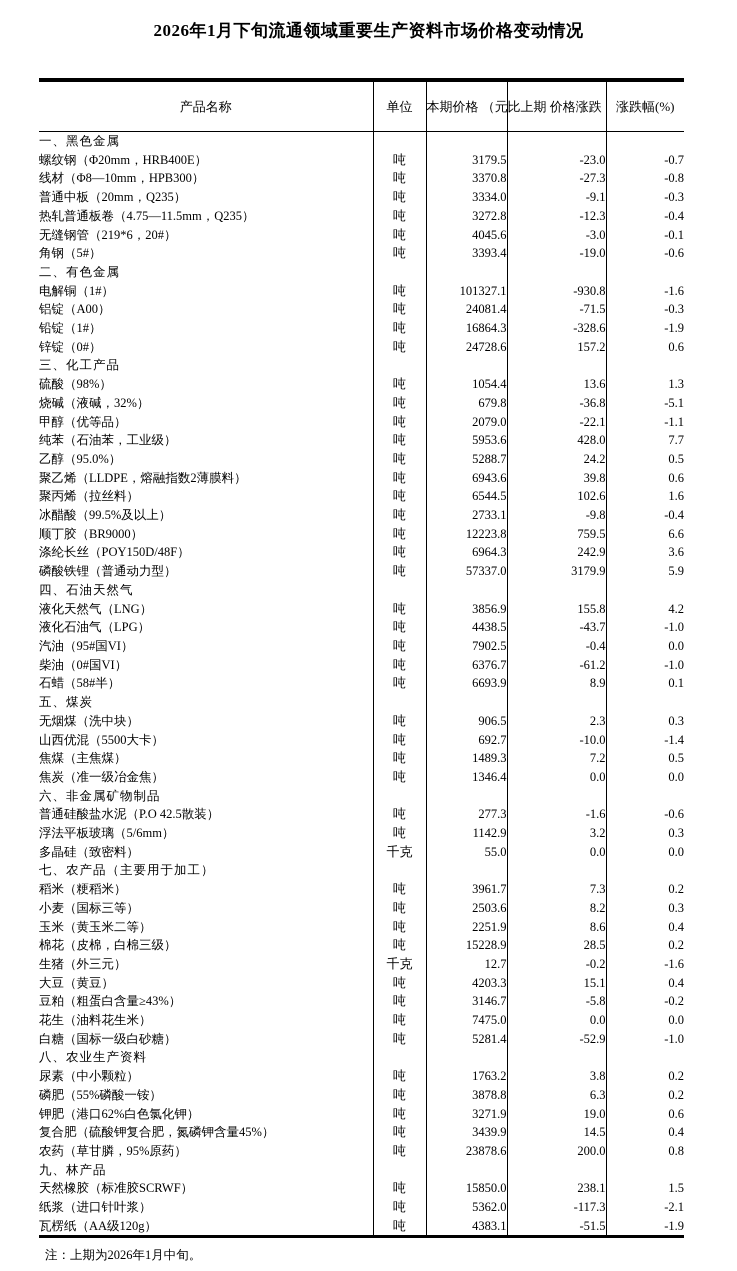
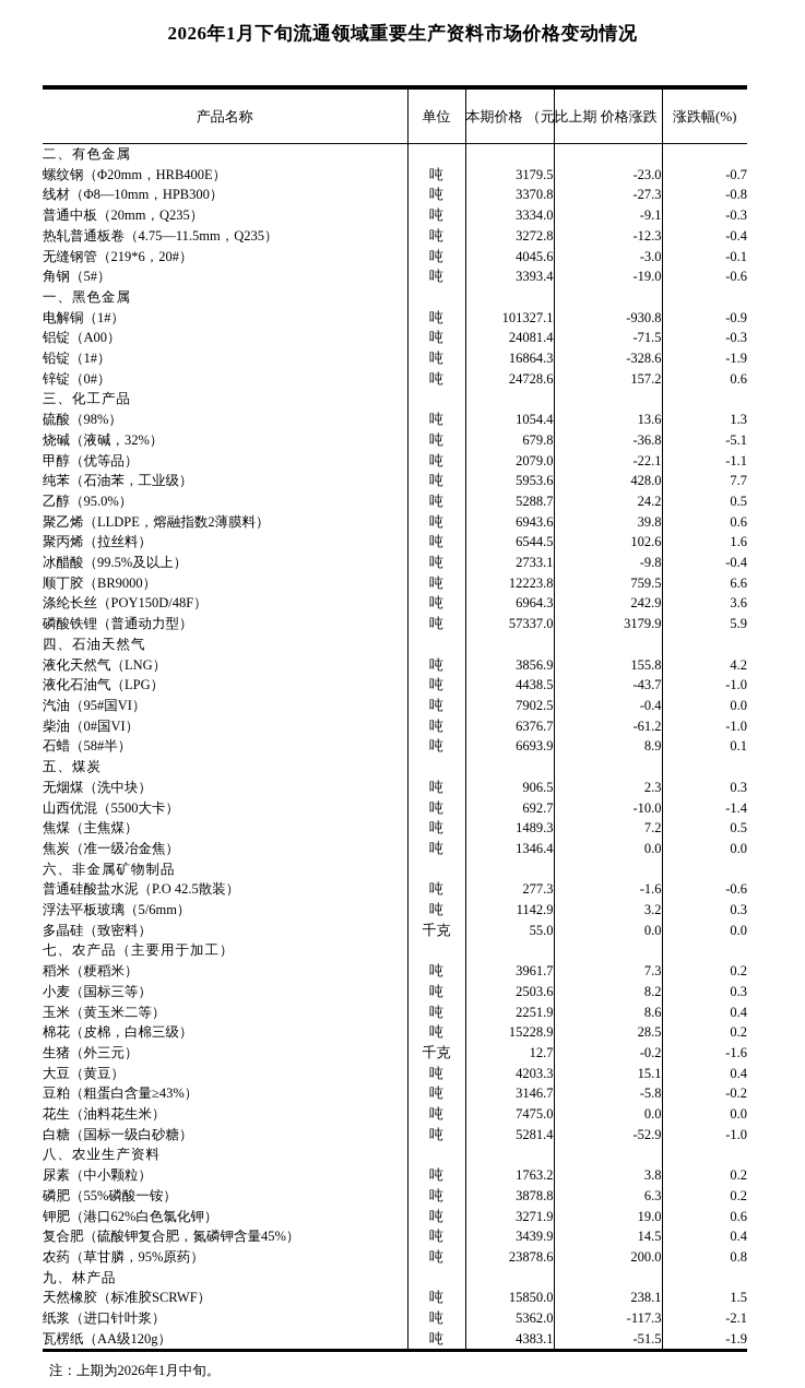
  2026年1月下旬流通领域重要生产资料市场价格变动情况
  产品名称	单位	本期价格 （元	比上期 价格涨跌	涨跌幅(%)
- 一、黑色金属
+ 二、有色金属
  螺纹钢（Φ20mm，HRB400E）	吨	3179.5	-23.0	-0.7
  线材（Φ8—10mm，HPB300）	吨	3370.8	-27.3	-0.8
  普通中板（20mm，Q235）	吨	3334.0	-9.1	-0.3
  热轧普通板卷（4.75—11.5mm，Q235）	吨	3272.8	-12.3	-0.4
  无缝钢管（219*6，20#）	吨	4045.6	-3.0	-0.1
  角钢（5#）	吨	3393.4	-19.0	-0.6
- 二、有色金属
+ 一、黑色金属
- 电解铜（1#）	吨	101327.1	-930.8	-1.6
+ 电解铜（1#）	吨	101327.1	-930.8	-0.9
  铝锭（A00）	吨	24081.4	-71.5	-0.3
  铅锭（1#）	吨	16864.3	-328.6	-1.9
  锌锭（0#）	吨	24728.6	157.2	0.6
  三、化工产品
  硫酸（98%）	吨	1054.4	13.6	1.3
  烧碱（液碱，32%）	吨	679.8	-36.8	-5.1
  甲醇（优等品）	吨	2079.0	-22.1	-1.1
  纯苯（石油苯，工业级）	吨	5953.6	428.0	7.7
  乙醇（95.0%）	吨	5288.7	24.2	0.5
  聚乙烯（LLDPE，熔融指数2薄膜料）	吨	6943.6	39.8	0.6
  聚丙烯（拉丝料）	吨	6544.5	102.6	1.6
  冰醋酸（99.5%及以上）	吨	2733.1	-9.8	-0.4
  顺丁胶（BR9000）	吨	12223.8	759.5	6.6
  涤纶长丝（POY150D/48F）	吨	6964.3	242.9	3.6
  磷酸铁锂（普通动力型）	吨	57337.0	3179.9	5.9
  四、石油天然气
  液化天然气（LNG）	吨	3856.9	155.8	4.2
  液化石油气（LPG）	吨	4438.5	-43.7	-1.0
  汽油（95#国VI）	吨	7902.5	-0.4	0.0
  柴油（0#国VI）	吨	6376.7	-61.2	-1.0
  石蜡（58#半）	吨	6693.9	8.9	0.1
  五、煤炭
  无烟煤（洗中块）	吨	906.5	2.3	0.3
  山西优混（5500大卡）	吨	692.7	-10.0	-1.4
  焦煤（主焦煤）	吨	1489.3	7.2	0.5
  焦炭（准一级冶金焦）	吨	1346.4	0.0	0.0
  六、非金属矿物制品
  普通硅酸盐水泥（P.O 42.5散装）	吨	277.3	-1.6	-0.6
  浮法平板玻璃（5/6mm）	吨	1142.9	3.2	0.3
  多晶硅（致密料）	千克	55.0	0.0	0.0
  七、农产品（主要用于加工）
  稻米（粳稻米）	吨	3961.7	7.3	0.2
  小麦（国标三等）	吨	2503.6	8.2	0.3
  玉米（黄玉米二等）	吨	2251.9	8.6	0.4
  棉花（皮棉，白棉三级）	吨	15228.9	28.5	0.2
  生猪（外三元）	千克	12.7	-0.2	-1.6
  大豆（黄豆）	吨	4203.3	15.1	0.4
  豆粕（粗蛋白含量≥43%）	吨	3146.7	-5.8	-0.2
  花生（油料花生米）	吨	7475.0	0.0	0.0
  白糖（国标一级白砂糖）	吨	5281.4	-52.9	-1.0
  八、农业生产资料
  尿素（中小颗粒）	吨	1763.2	3.8	0.2
  磷肥（55%磷酸一铵）	吨	3878.8	6.3	0.2
  钾肥（港口62%白色氯化钾）	吨	3271.9	19.0	0.6
  复合肥（硫酸钾复合肥，氮磷钾含量45%）	吨	3439.9	14.5	0.4
  农药（草甘膦，95%原药）	吨	23878.6	200.0	0.8
  九、林产品
  天然橡胶（标准胶SCRWF）	吨	15850.0	238.1	1.5
  纸浆（进口针叶浆）	吨	5362.0	-117.3	-2.1
  瓦楞纸（AA级120g）	吨	4383.1	-51.5	-1.9
  注：上期为2026年1月中旬。
